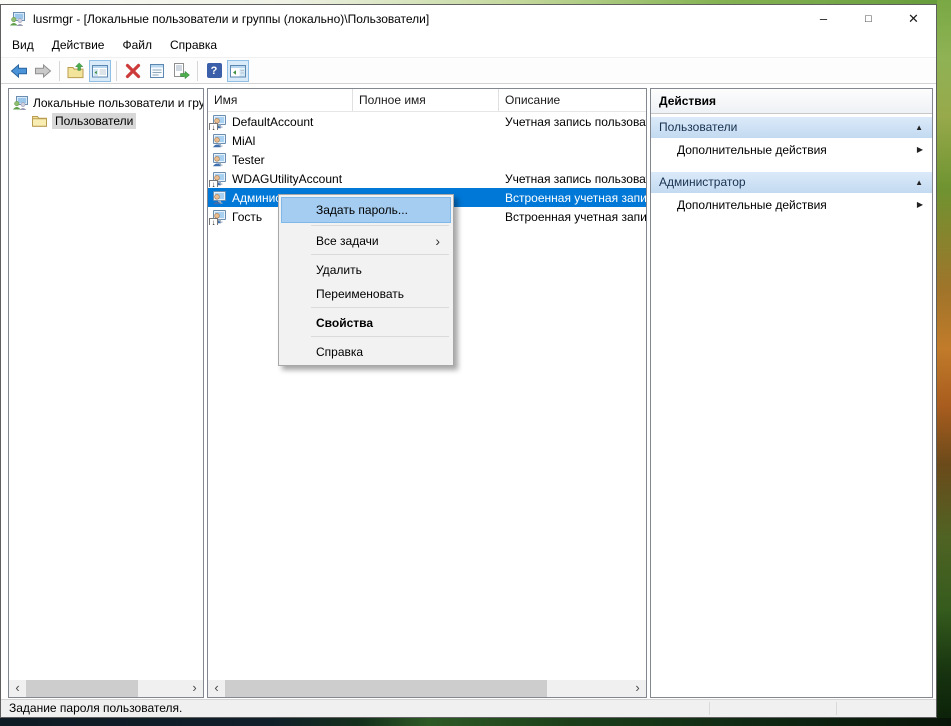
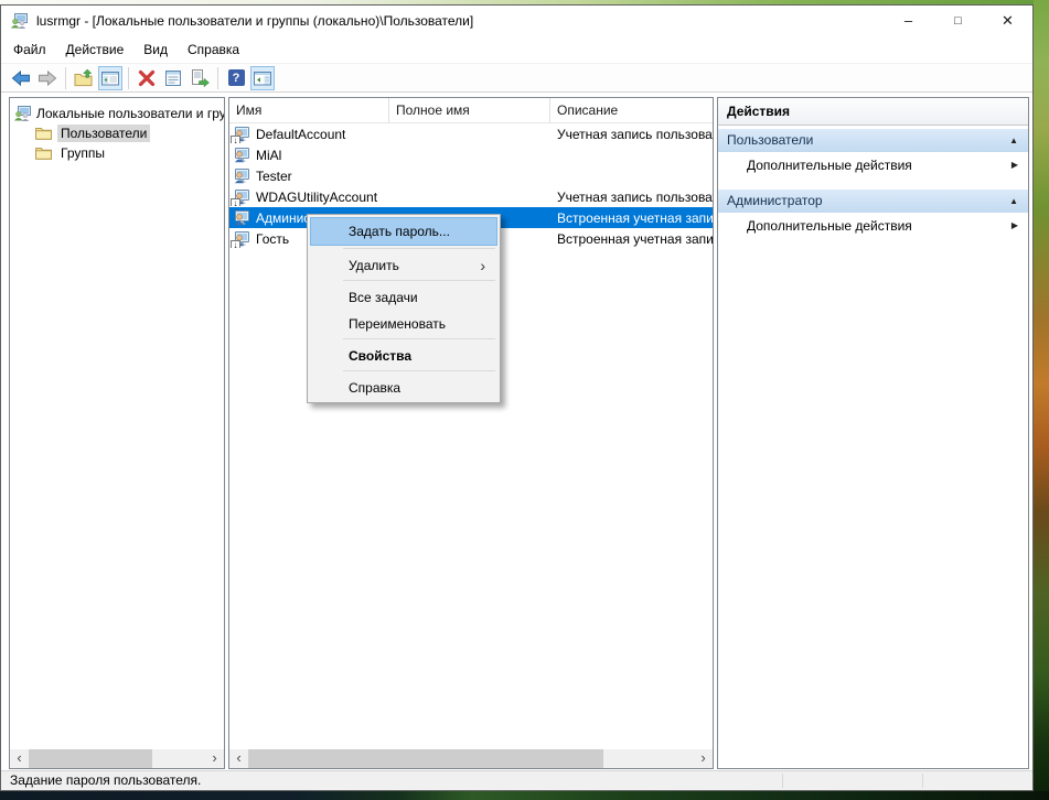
  lusrmgr - [Локальные пользователи и группы (локально)\Пользователи]
  –
  □
  ✕
- Вид
+ Файл
  Действие
- Файл
+ Вид
  Справка
  ?
  Локальные пользователи и гру
  Пользователи
+ Группы
  ‹
  ›
  Имя
  Полное имя
  Описание
  ↓
  DefaultAccount
  Учетная запись пользова
  MiAl
  Tester
  ↓
  WDAGUtilityAccount
  Учетная запись пользова
  Встроенная учетная запи
  ↓
  Гость
  Встроенная учетная запи
  ‹
  ›
  Действия
  Пользователи
  ▲
  Дополнительные действия
  ▶
  Администратор
  ▲
  Дополнительные действия
  ▶
  Задать пароль...
- Все задачи
+ Удалить
  ›
- Удалить
+ Все задачи
  Переименовать
  Свойства
  Справка
  Задание пароля пользователя.
